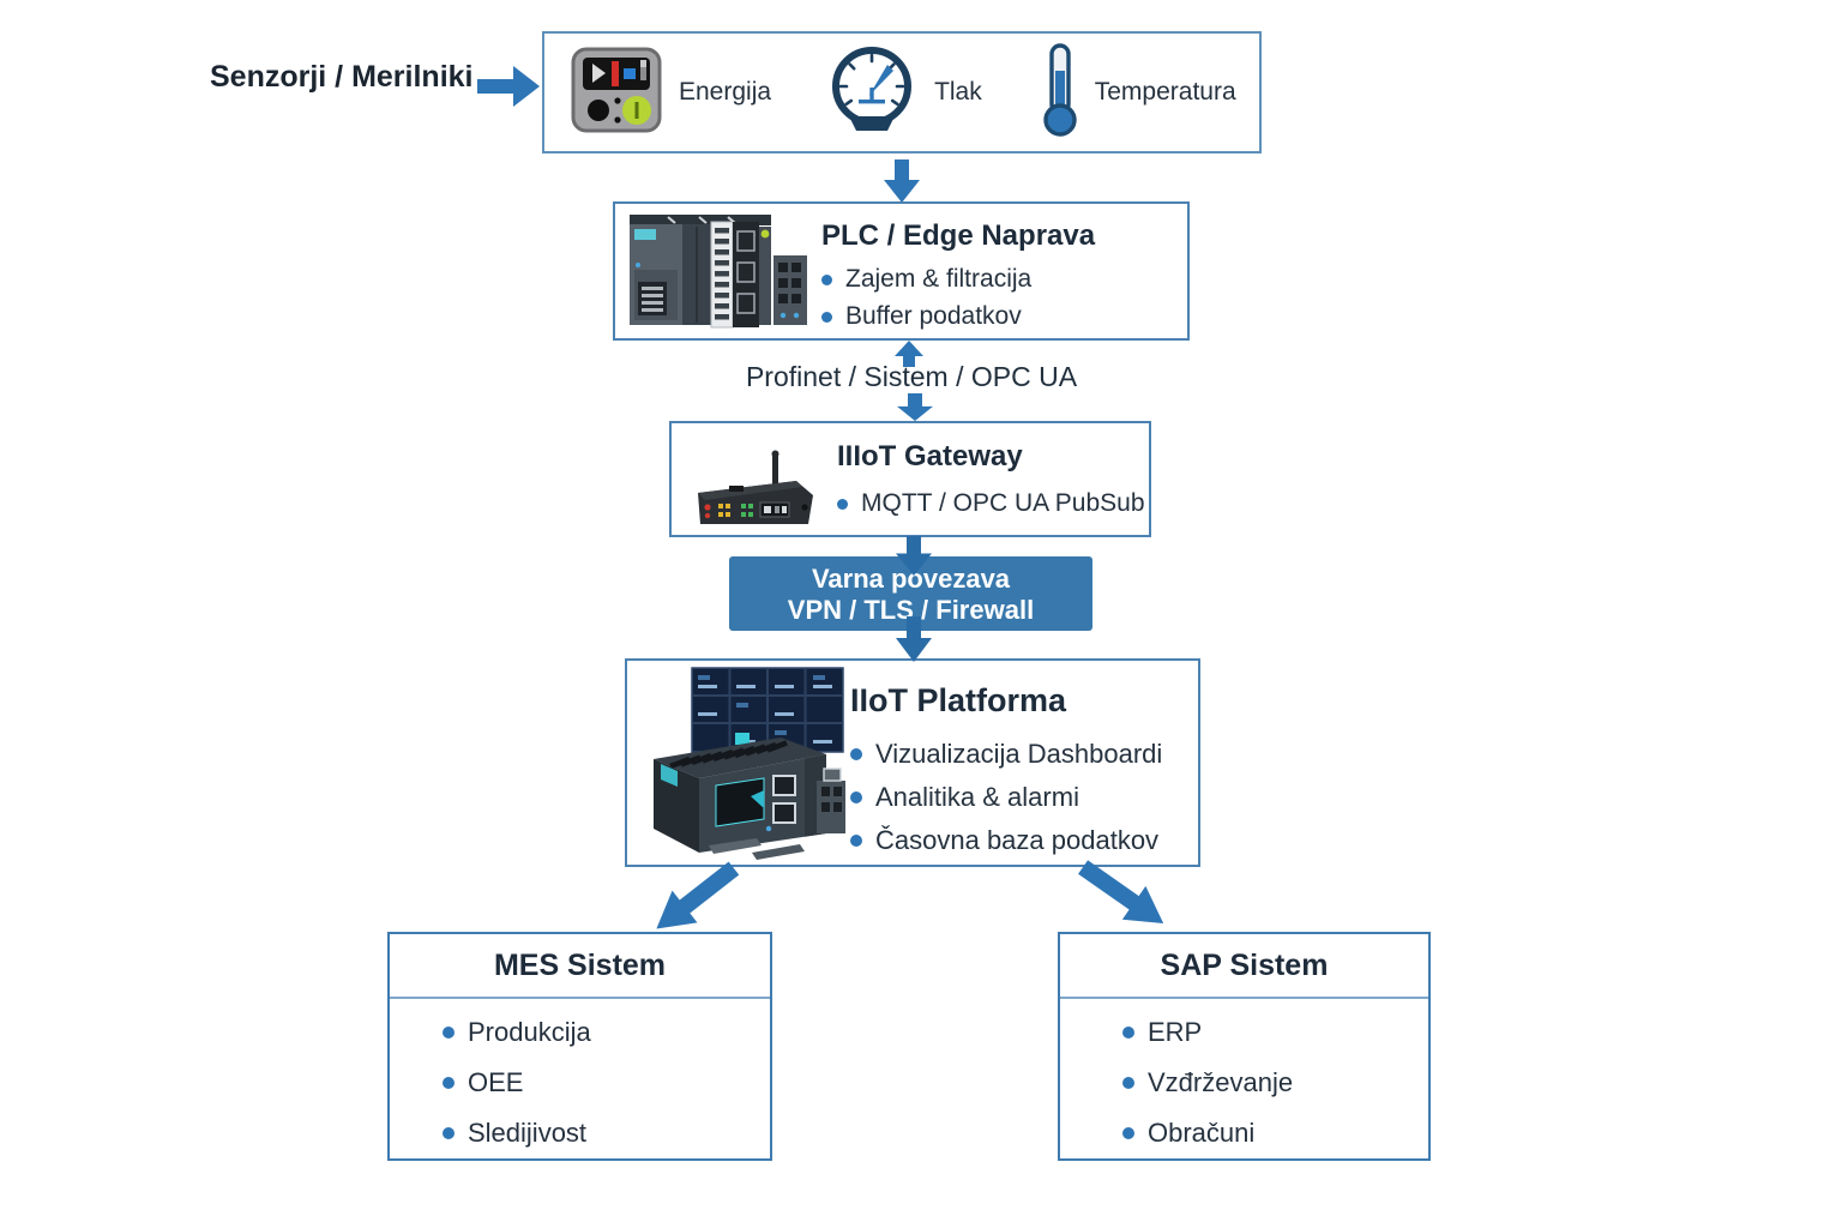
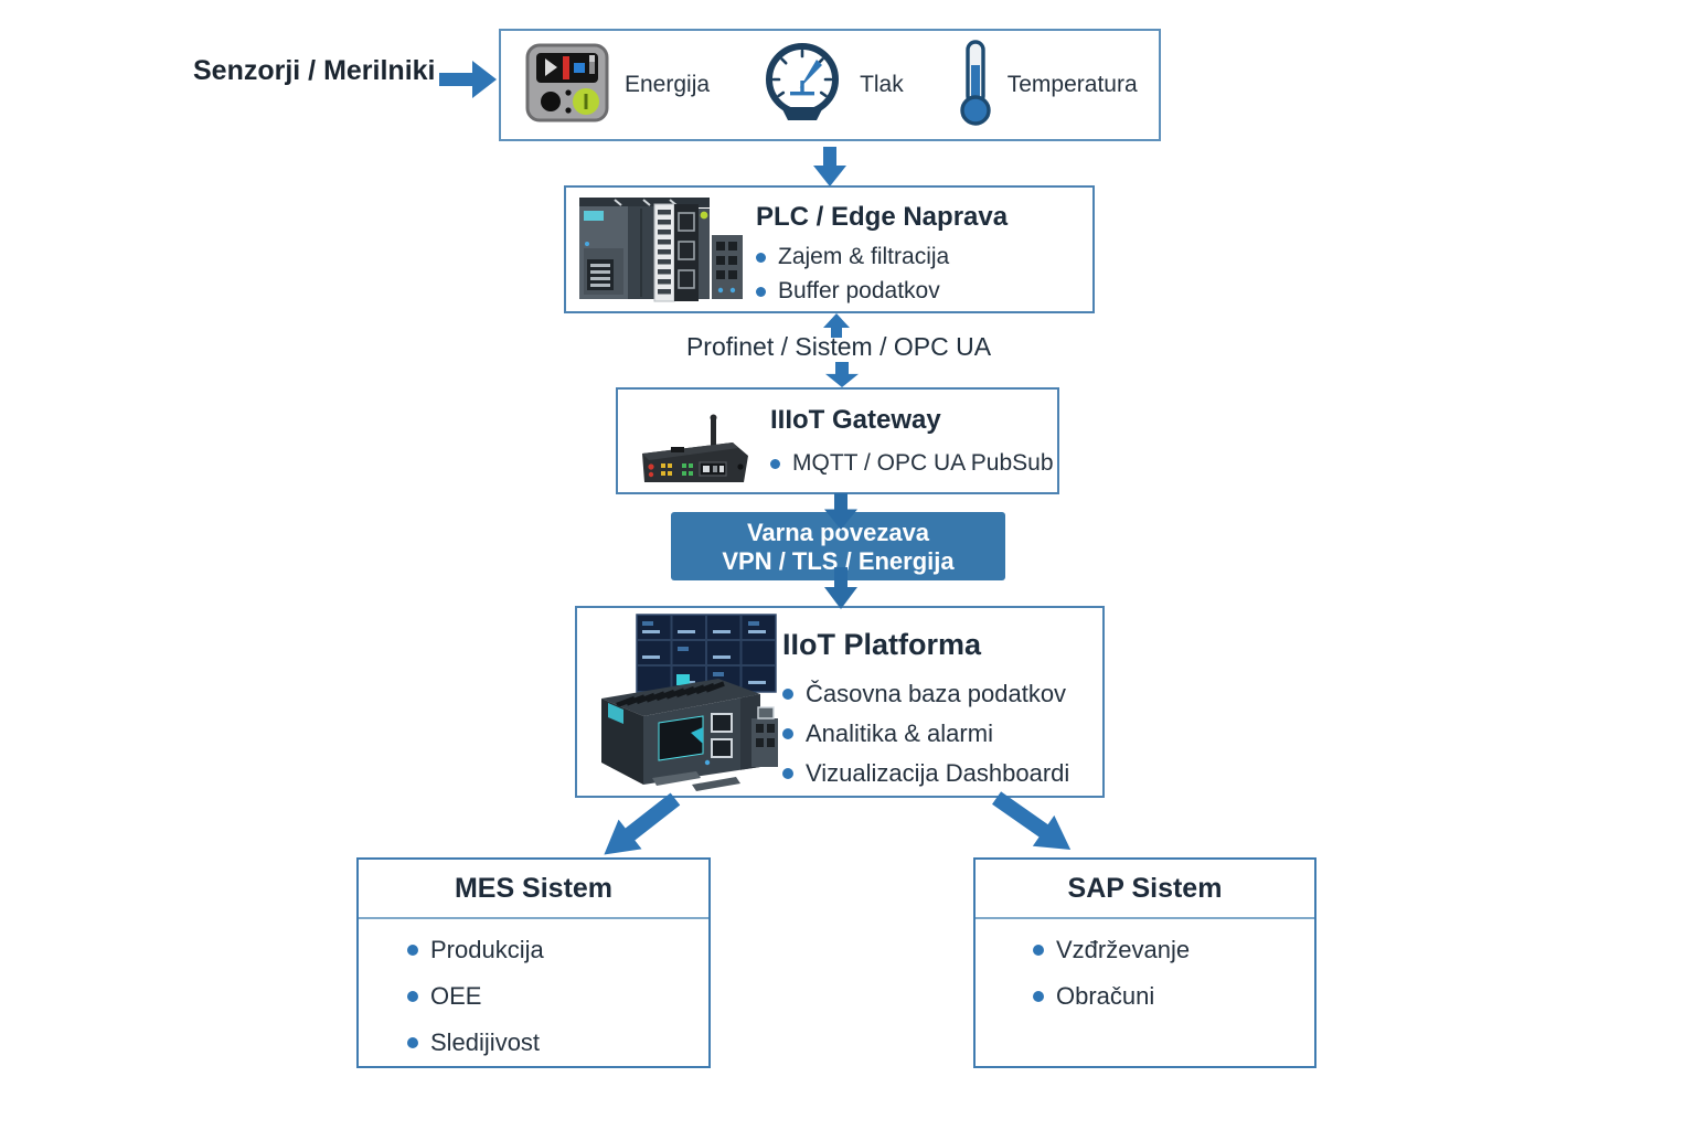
  Senzorji / Merilniki
  Energija
  Tlak
  Temperatura
  PLC / Edge Naprava
  Zajem & filtracija
  Buffer podatkov
  Profinet / Sistem / OPC UA
  IIIoT Gateway
  MQTT / OPC UA PubSub
  Varna povezava
- VPN / TLS / Firewall
+ VPN / TLS / Energija
  IIoT Platforma
- Vizualizacija Dashboardi
+ Časovna baza podatkov
  Analitika & alarmi
- Časovna baza podatkov
+ Vizualizacija Dashboardi
  MES Sistem
  Produkcija
  OEE
  Sledijivost
  SAP Sistem
- ERP
  Vzđrževanje
  Obračuni
